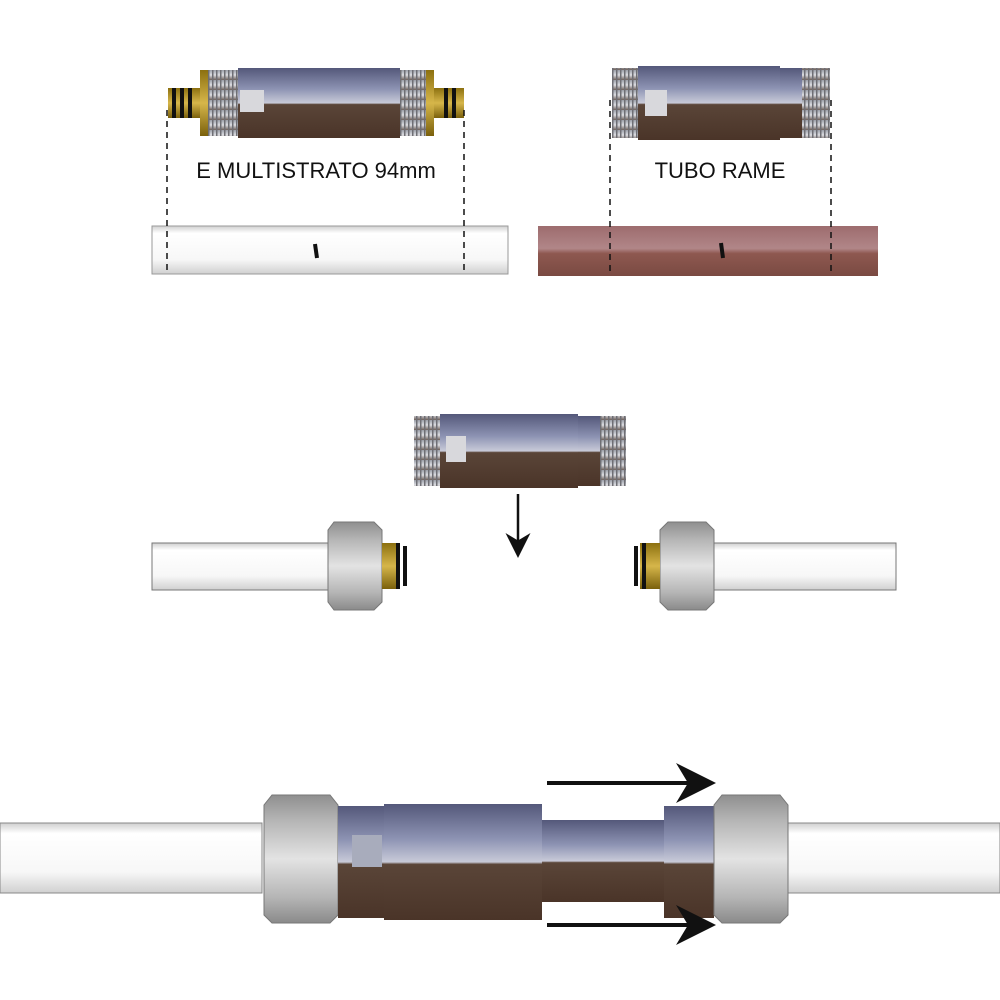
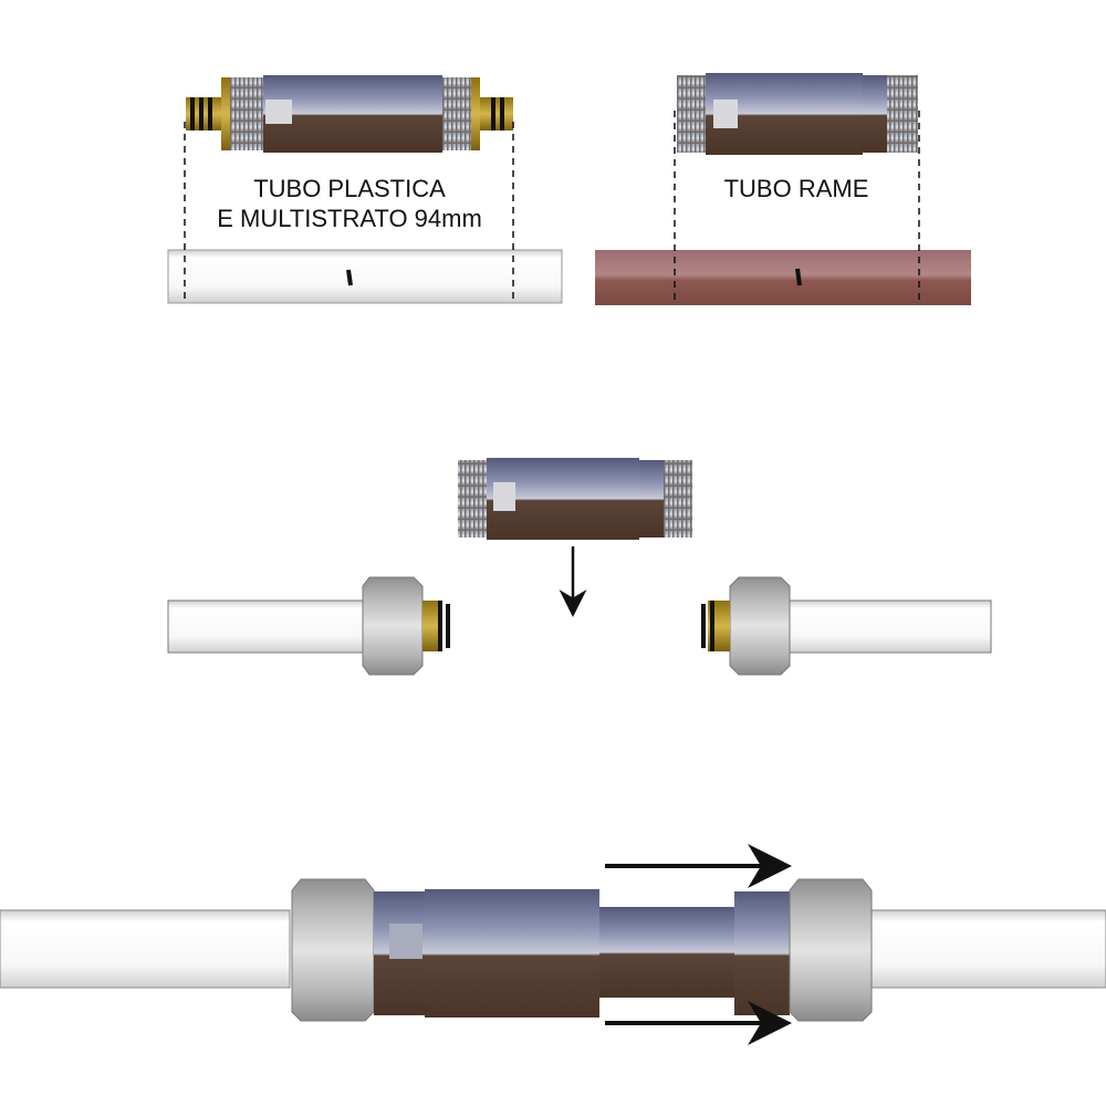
+ TUBO PLASTICA
  E MULTISTRATO 94mm
  TUBO RAME
